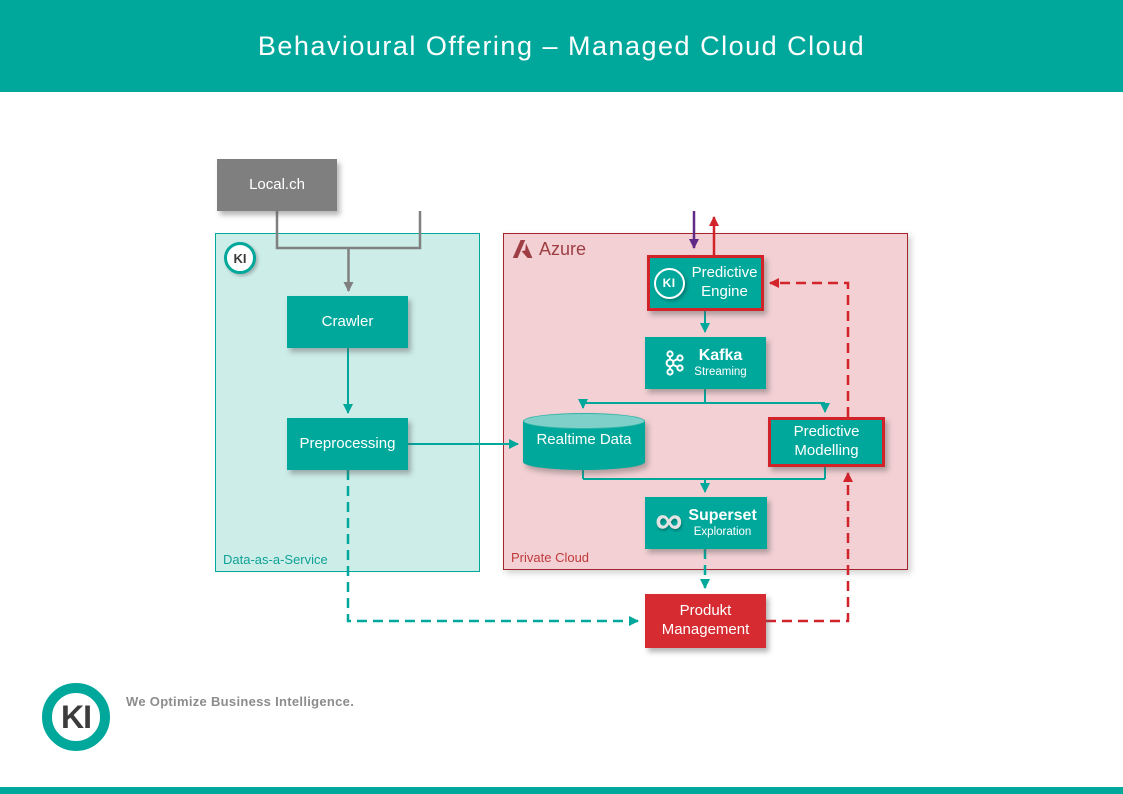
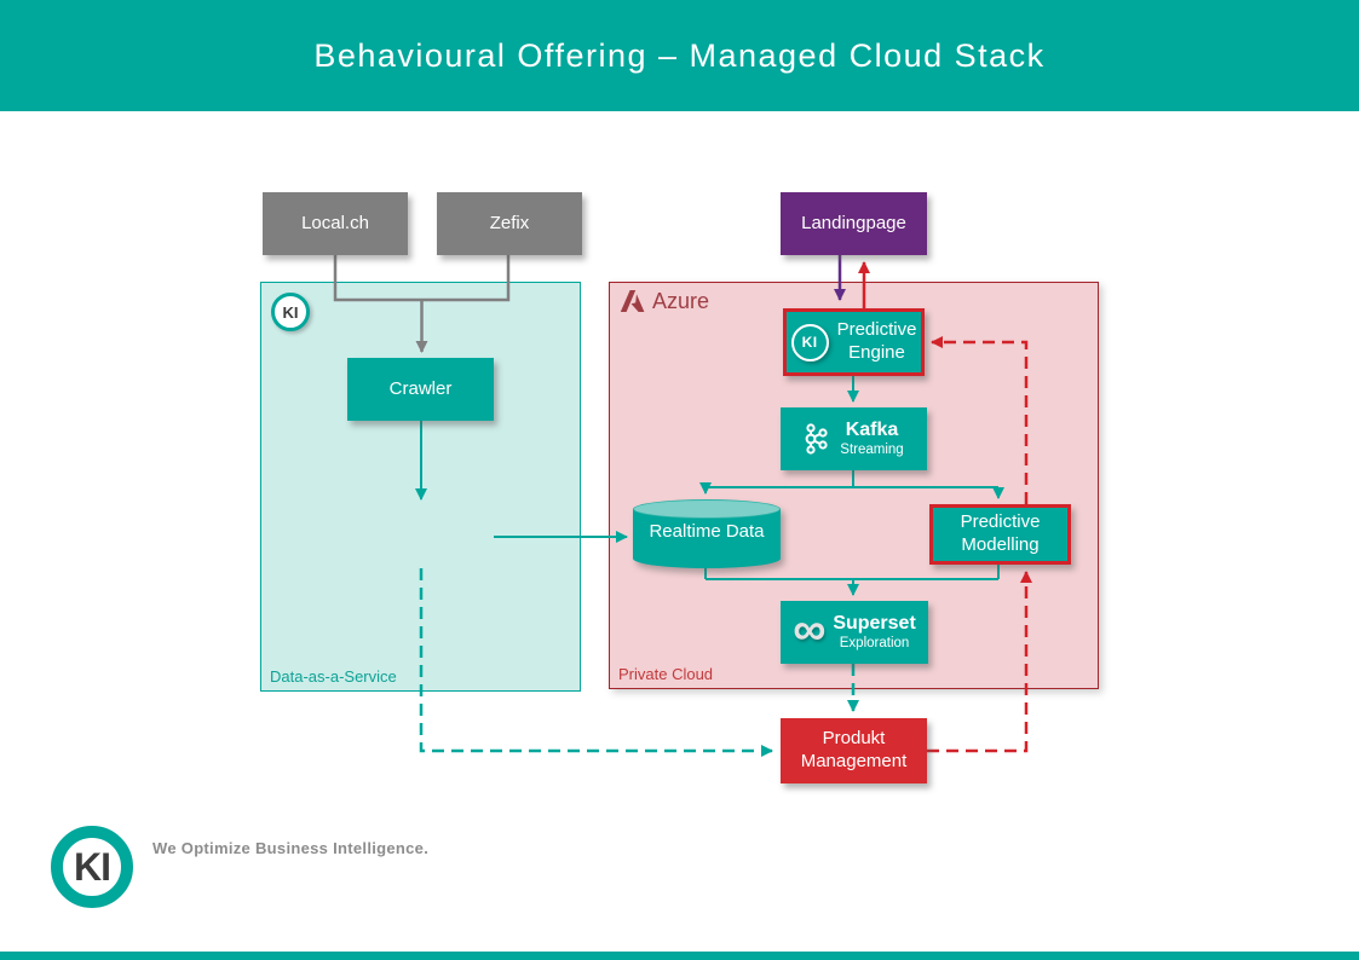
- Behavioural Offering – Managed Cloud Cloud
+ Behavioural Offering – Managed Cloud Stack
  KI
  Data-as-a-Service
  Azure
  Private Cloud
  Local.ch
+ Zefix
+ Landingpage
  Crawler
- Preprocessing
  KI
  Predictive Engine
  Kafka
  Streaming
  Realtime Data
  Predictive Modelling
  ∞
  Superset
  Exploration
  Produkt Management
  KI
  We Optimize Business Intelligence.
